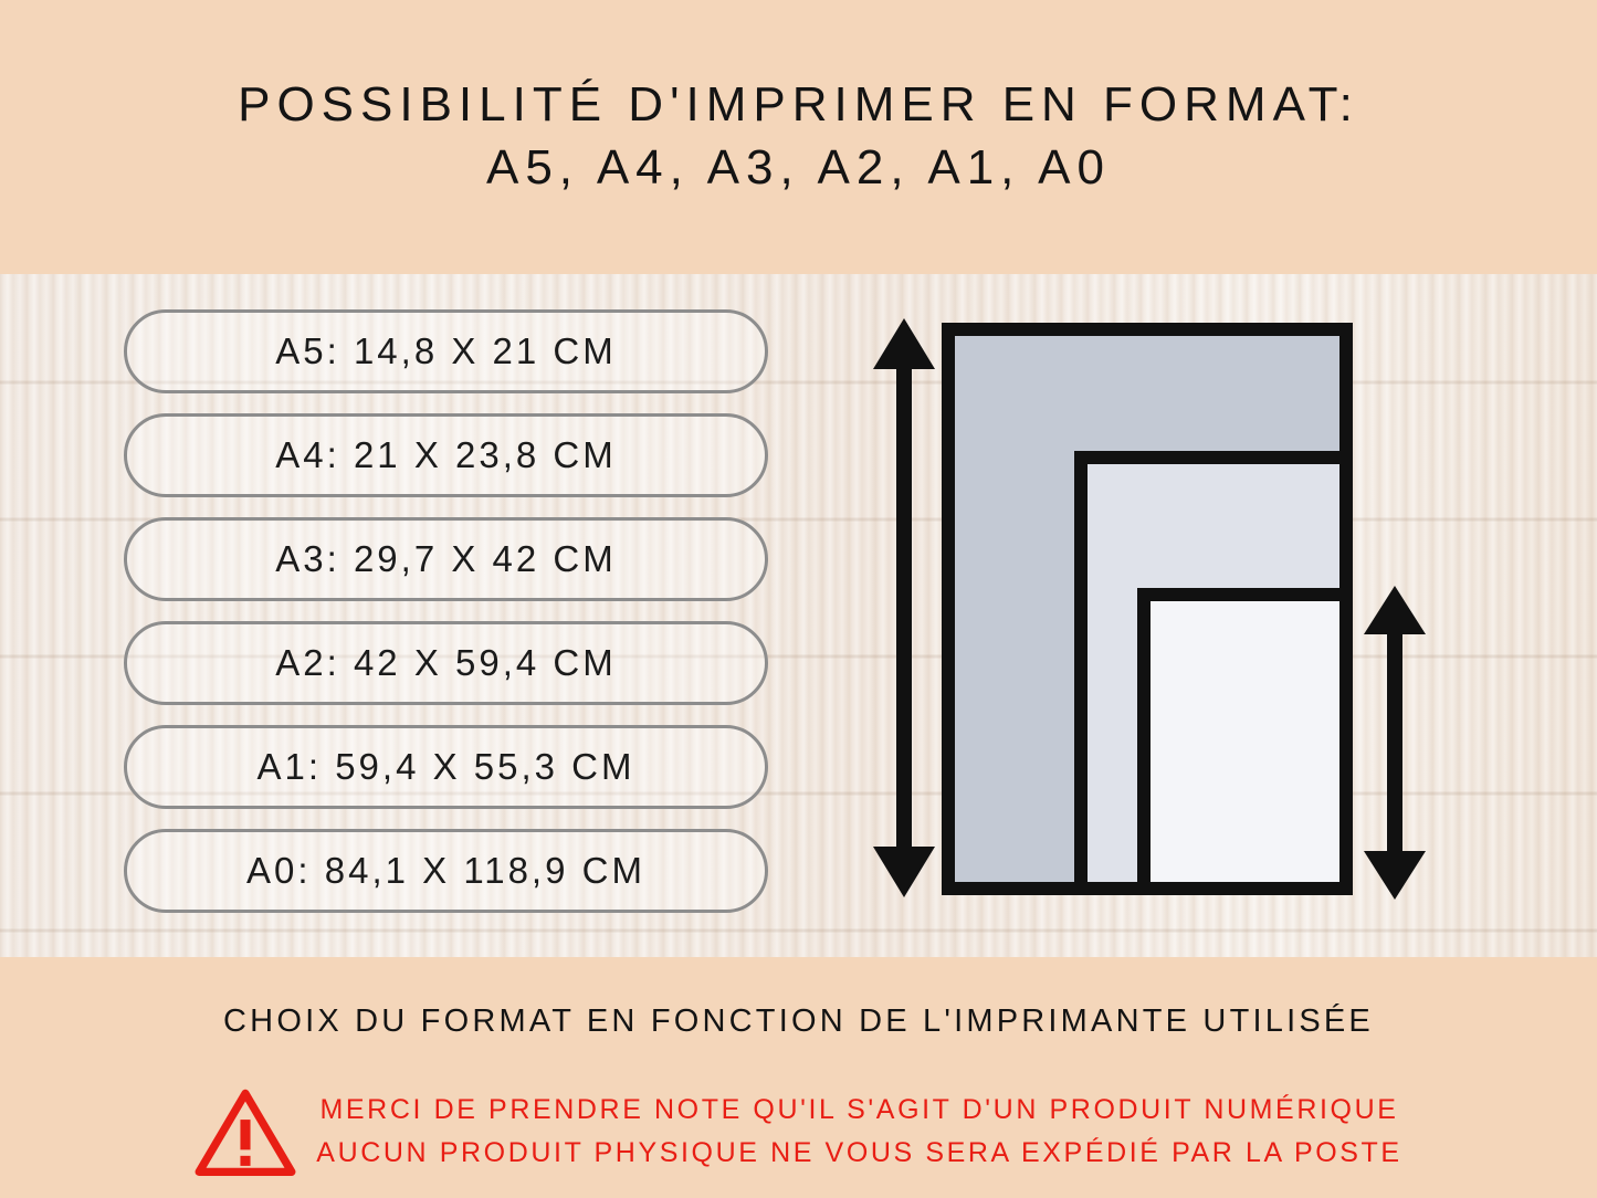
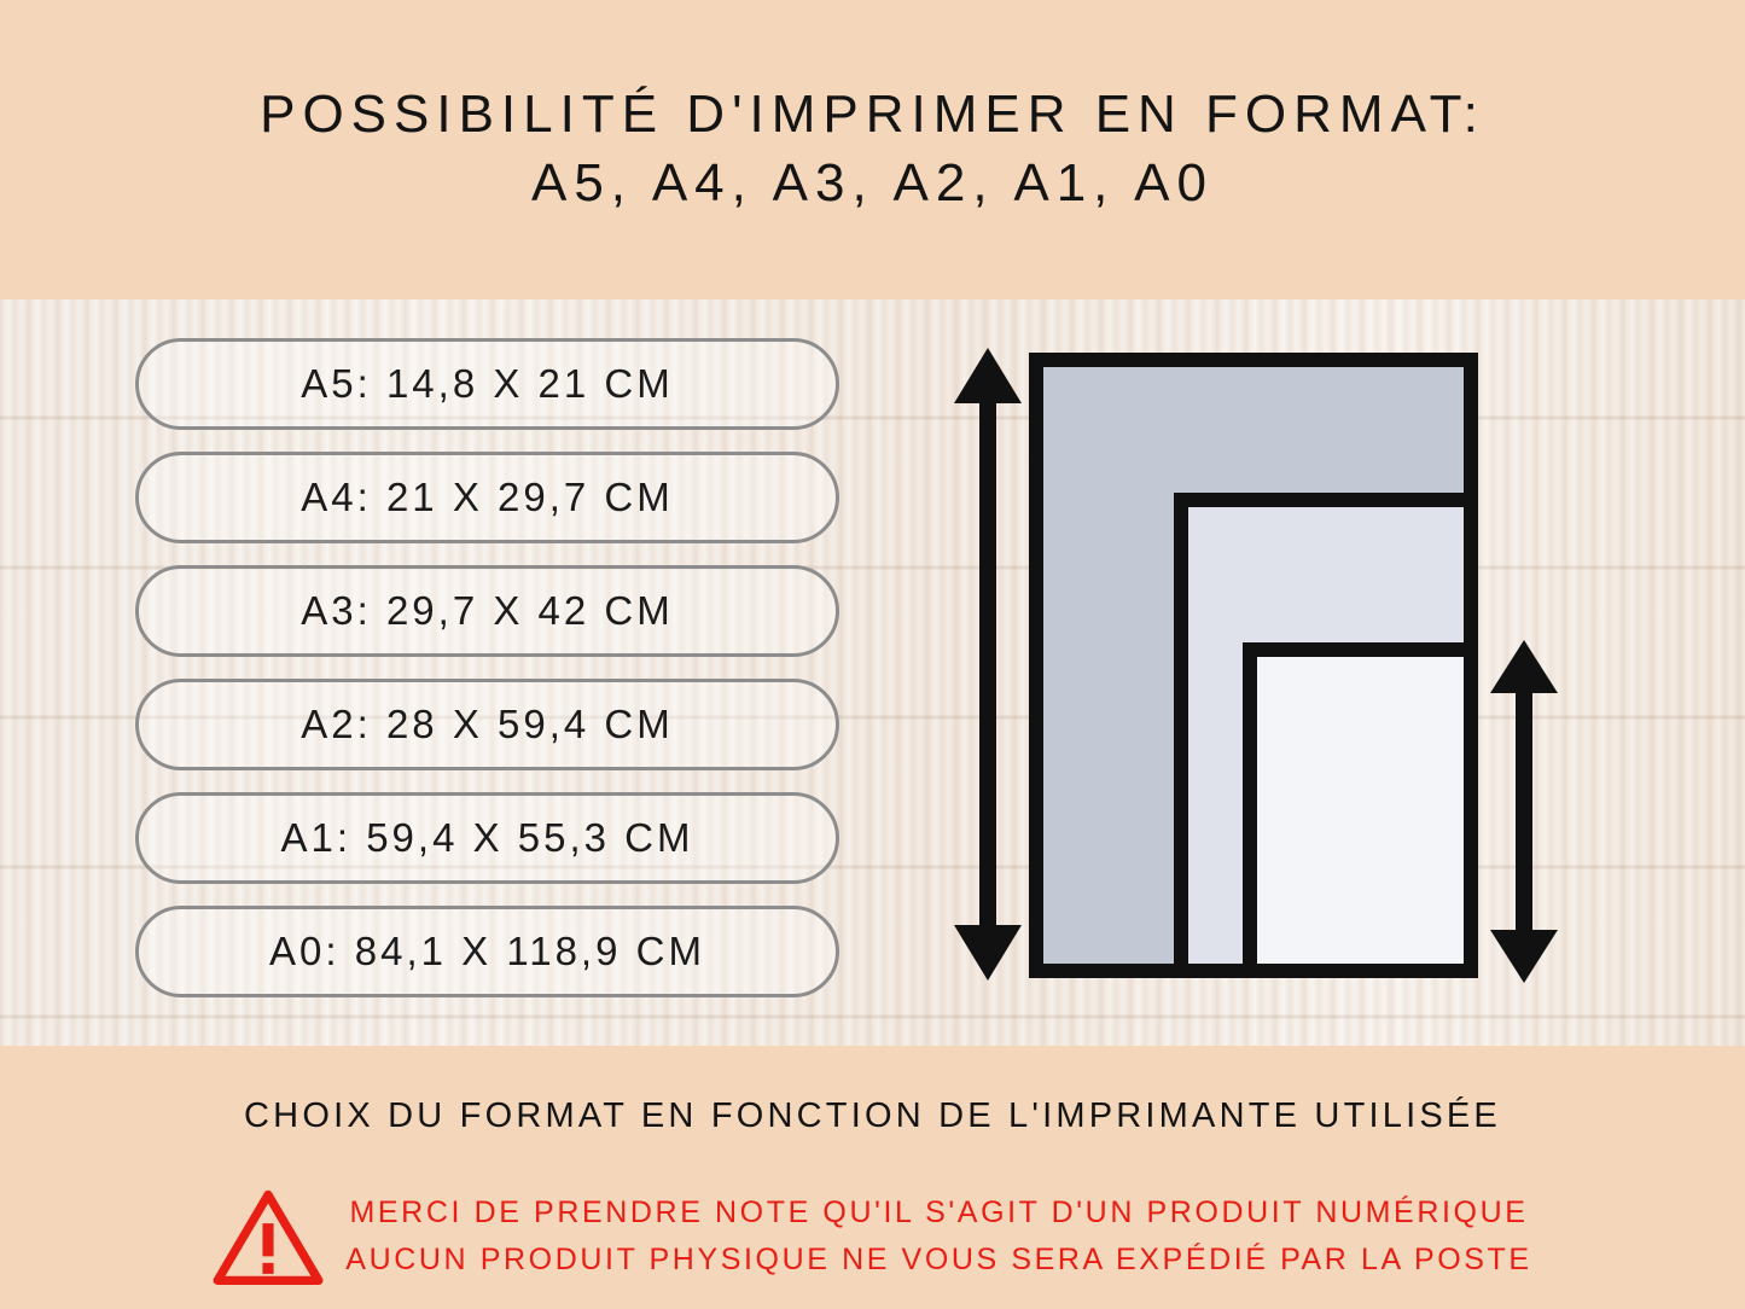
  POSSIBILITÉ D'IMPRIMER EN FORMAT:
  A5, A4, A3, A2, A1, A0
  A5: 14,8 X 21 CM
- A4: 21 X 23,8 CM
+ A4: 21 X 29,7 CM
  A3: 29,7 X 42 CM
- A2: 42 X 59,4 CM
+ A2: 28 X 59,4 CM
  A1: 59,4 X 55,3 CM
  A0: 84,1 X 118,9 CM
  CHOIX DU FORMAT EN FONCTION DE L'IMPRIMANTE UTILISÉE
  MERCI DE PRENDRE NOTE QU'IL S'AGIT D'UN PRODUIT NUMÉRIQUE
  AUCUN PRODUIT PHYSIQUE NE VOUS SERA EXPÉDIÉ PAR LA POSTE
